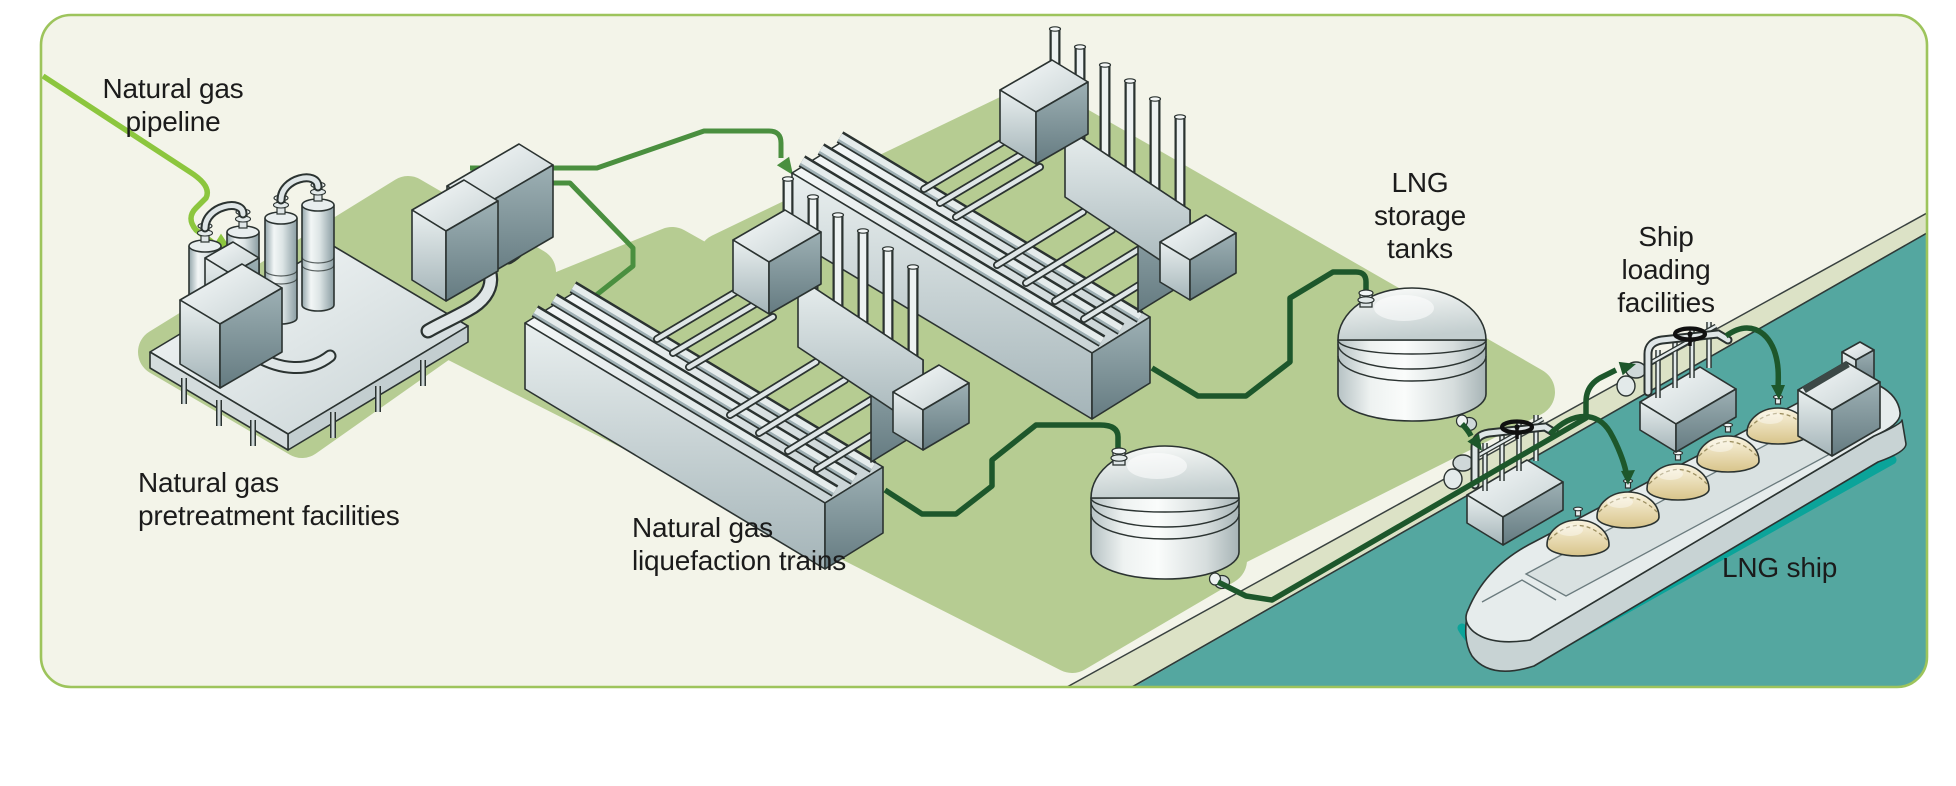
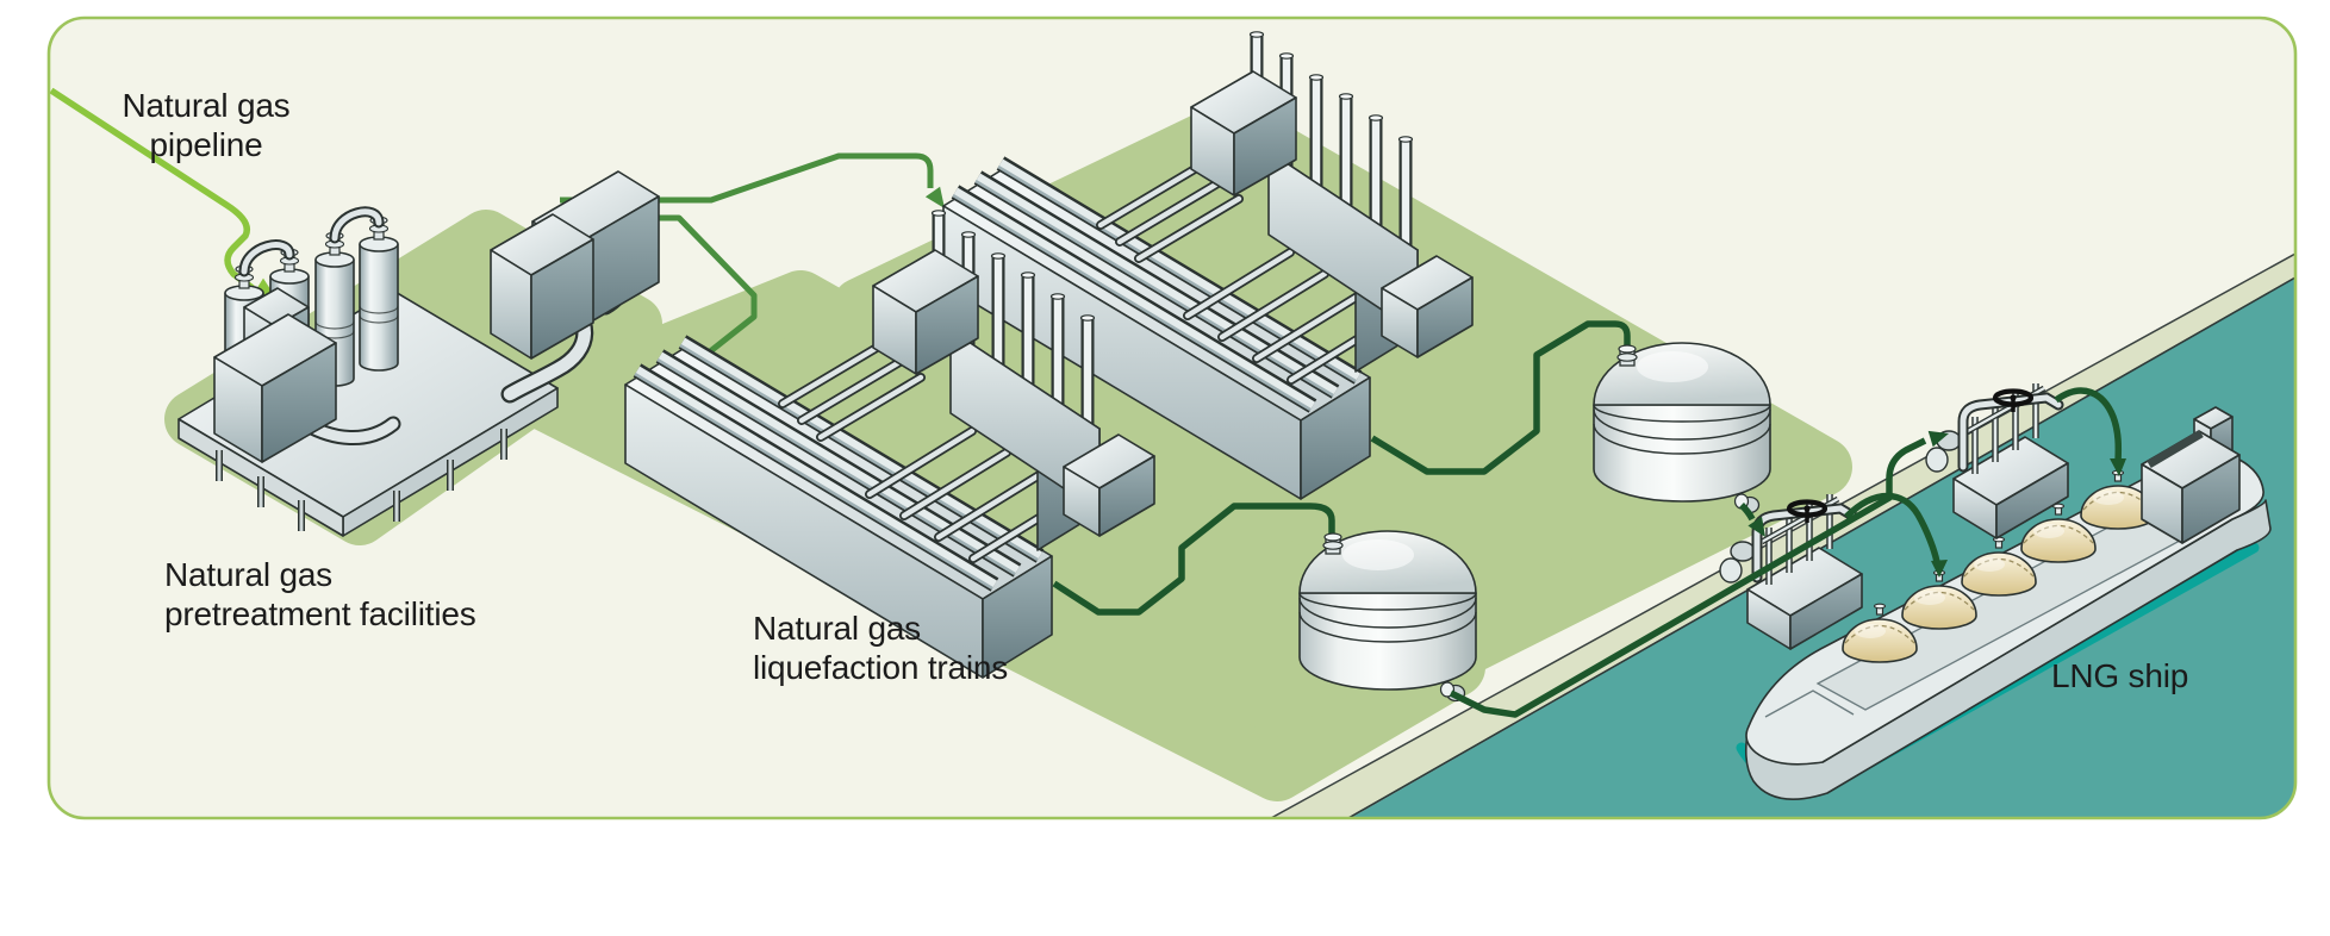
  Natural gas
  pipeline
  Natural gas
  pretreatment facilities
  Natural gas
  liquefaction trains
- LNG
- storage
- tanks
- Ship
- loading
- facilities
  LNG ship
